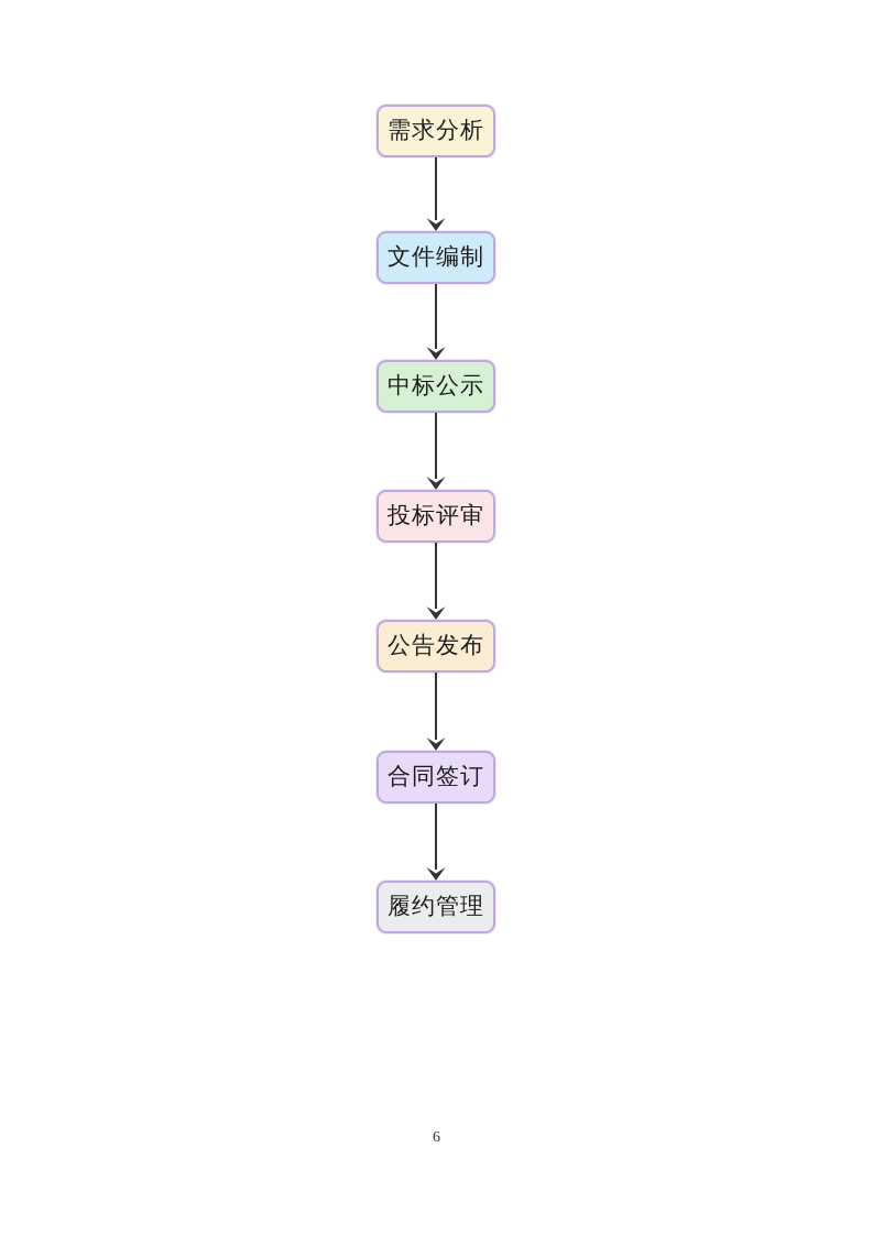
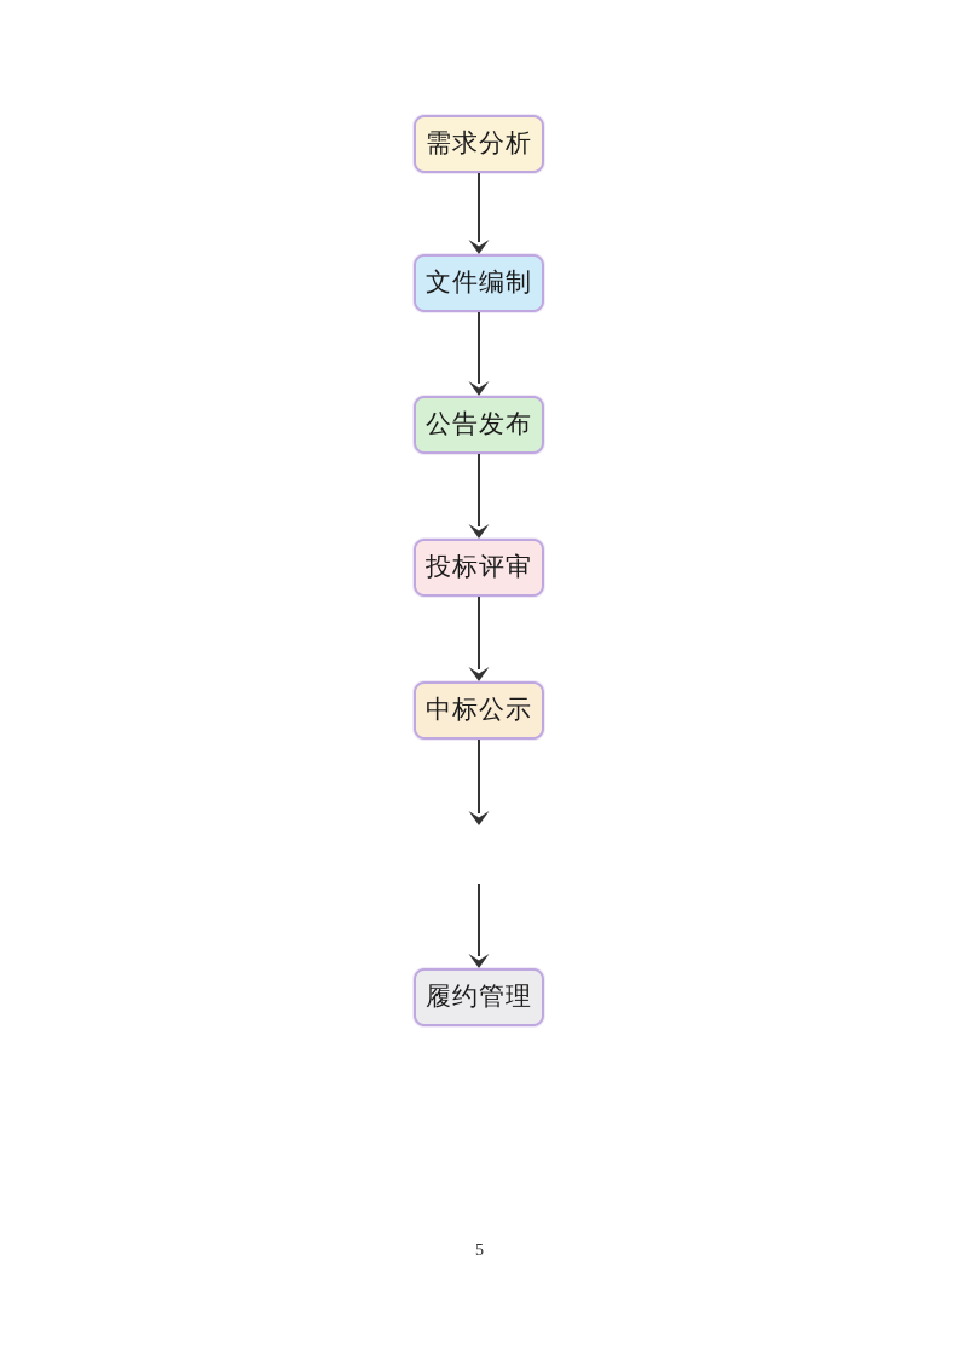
  需求分析
  文件编制
- 中标公示
+ 公告发布
  投标评审
- 公告发布
+ 中标公示
- 合同签订
  履约管理
- 6
+ 5
